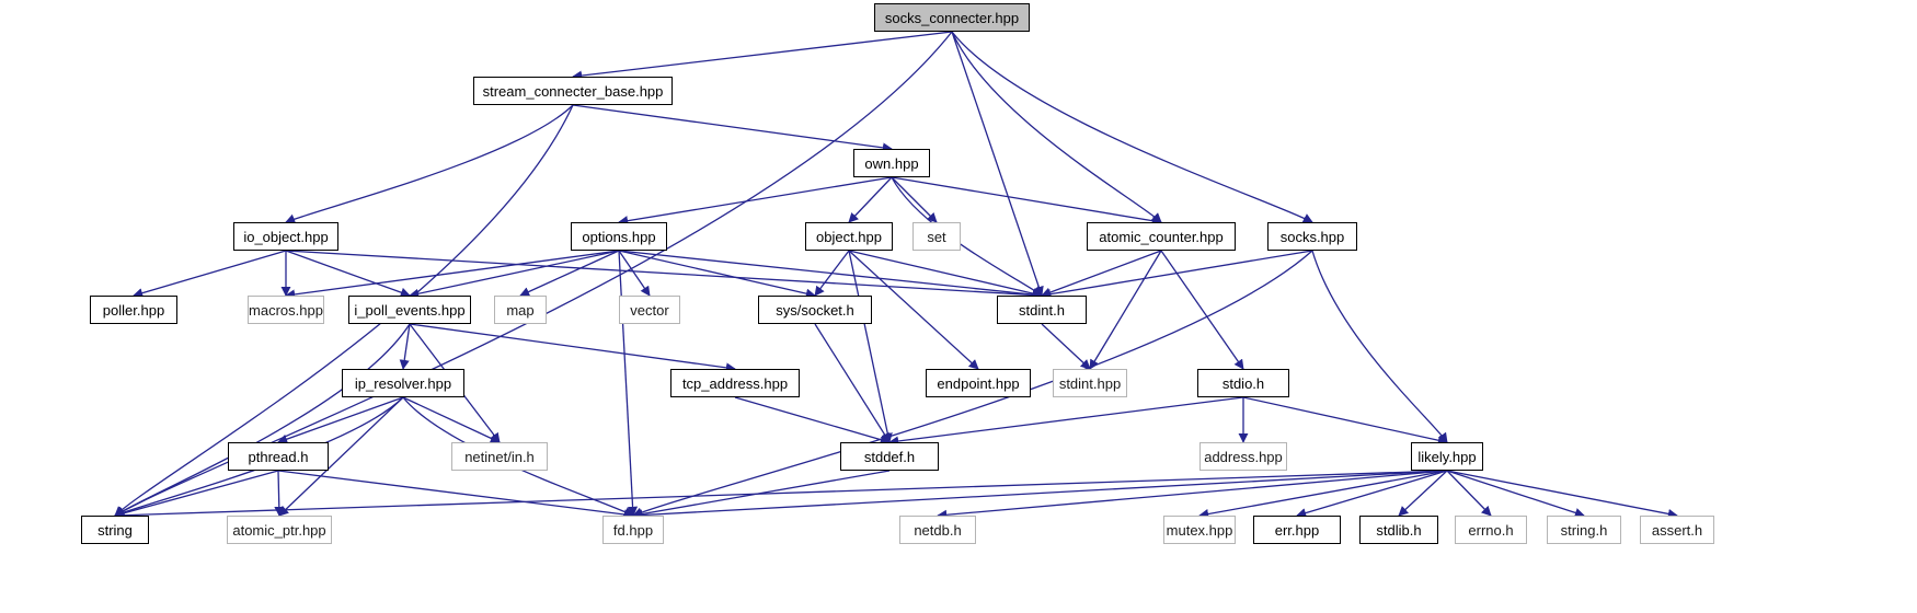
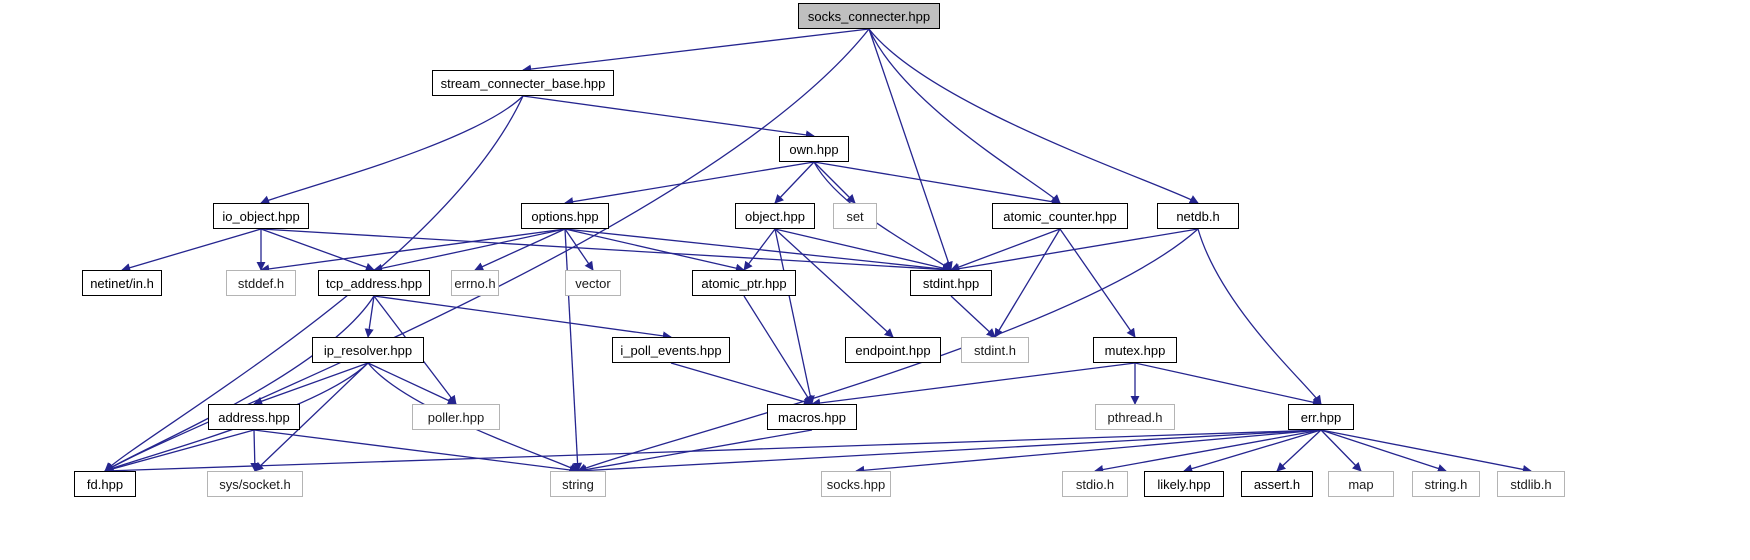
  socks_connecter.hpp
  stream_connecter_base.hpp
  own.hpp
  io_object.hpp
  options.hpp
  object.hpp
  set
  atomic_counter.hpp
- socks.hpp
+ netdb.h
- poller.hpp
+ netinet/in.h
- macros.hpp
+ stddef.h
- i_poll_events.hpp
+ tcp_address.hpp
- map
+ errno.h
  vector
- sys/socket.h
+ atomic_ptr.hpp
- stdint.h
+ stdint.hpp
  ip_resolver.hpp
- tcp_address.hpp
+ i_poll_events.hpp
  endpoint.hpp
- stdint.hpp
+ stdint.h
- stdio.h
+ mutex.hpp
- pthread.h
+ address.hpp
- netinet/in.h
+ poller.hpp
- stddef.h
+ macros.hpp
- address.hpp
+ pthread.h
- likely.hpp
+ err.hpp
- string
+ fd.hpp
- atomic_ptr.hpp
+ sys/socket.h
- fd.hpp
+ string
- netdb.h
+ socks.hpp
- mutex.hpp
+ stdio.h
- err.hpp
+ likely.hpp
- stdlib.h
+ assert.h
- errno.h
+ map
  string.h
- assert.h
+ stdlib.h
